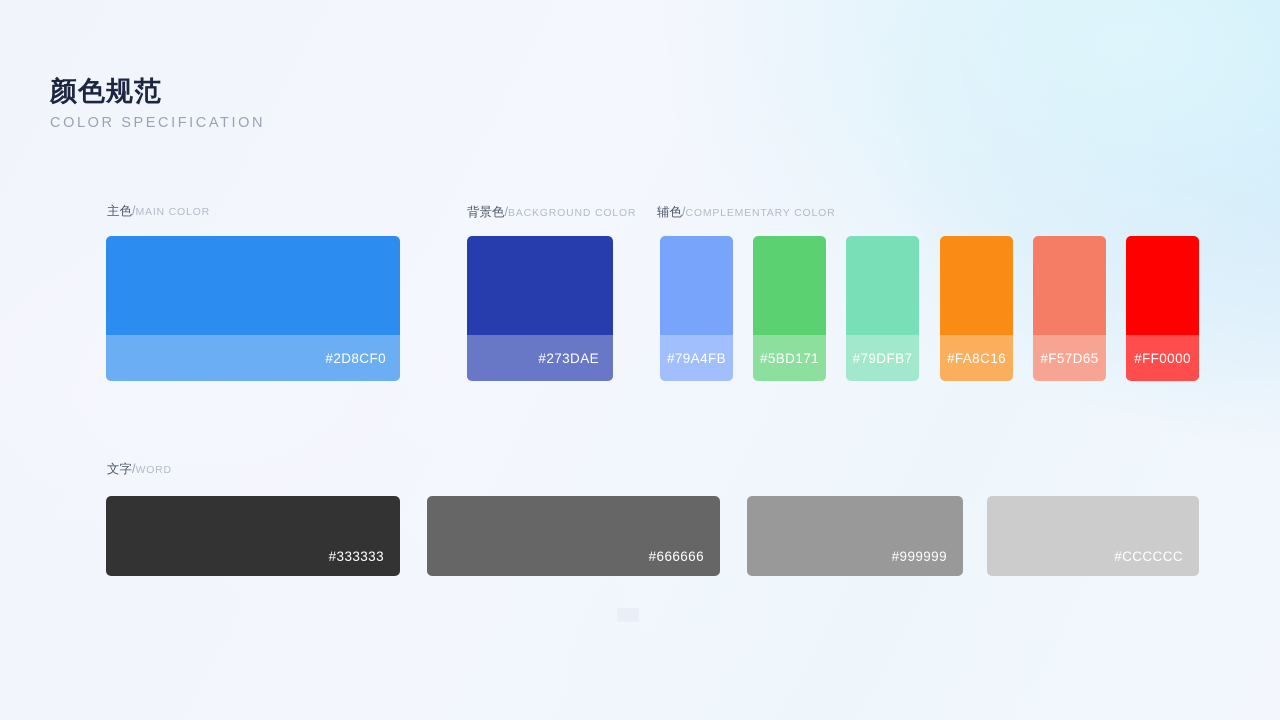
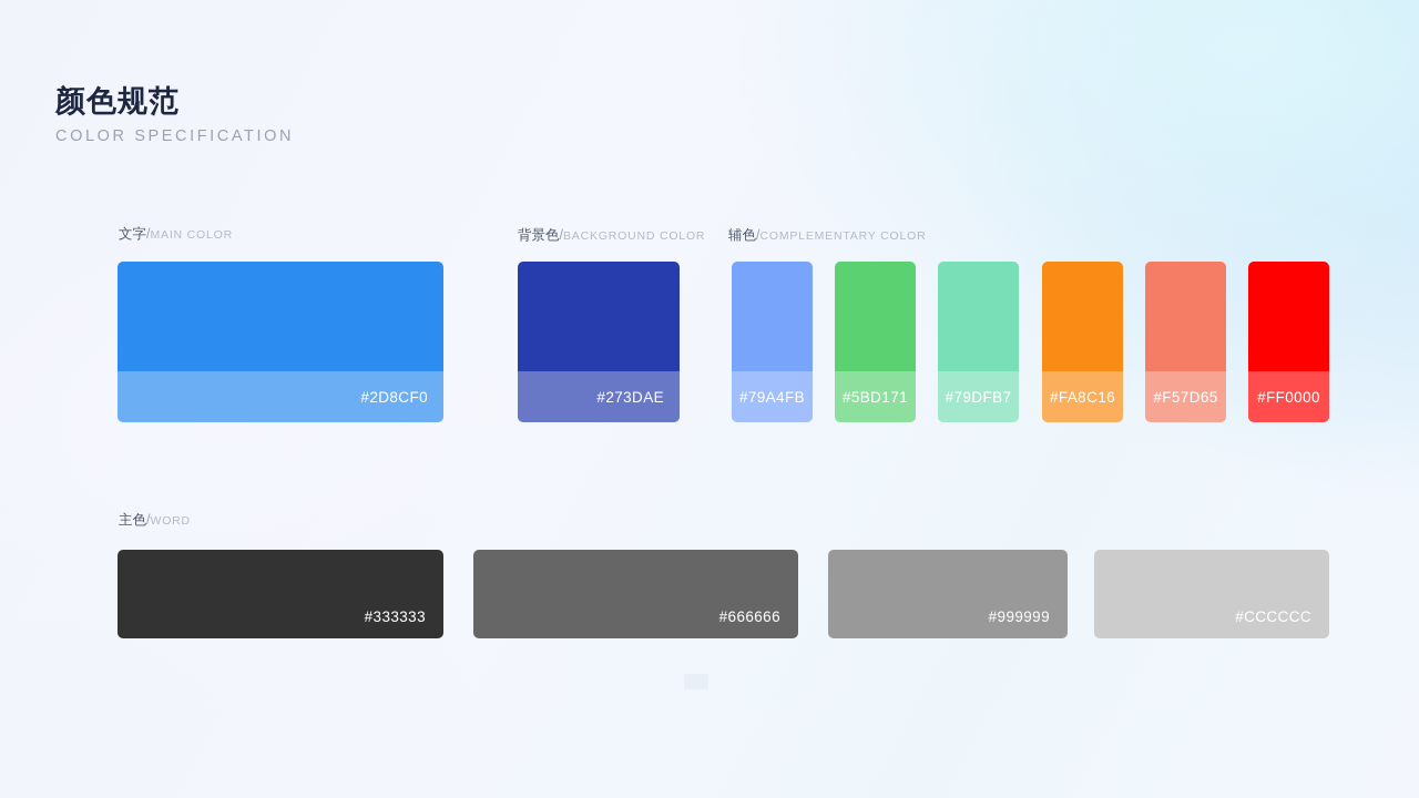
  颜色规范
  COLOR SPECIFICATION
- 主色/MAIN COLOR
+ 文字/MAIN COLOR
  背景色/BACKGROUND COLOR
  辅色/COMPLEMENTARY COLOR
- 文字/WORD
+ 主色/WORD
  #2D8CF0
  #273DAE
  #79A4FB
  #5BD171
  #79DFB7
  #FA8C16
  #F57D65
  #FF0000
  #333333
  #666666
  #999999
  #CCCCCC
